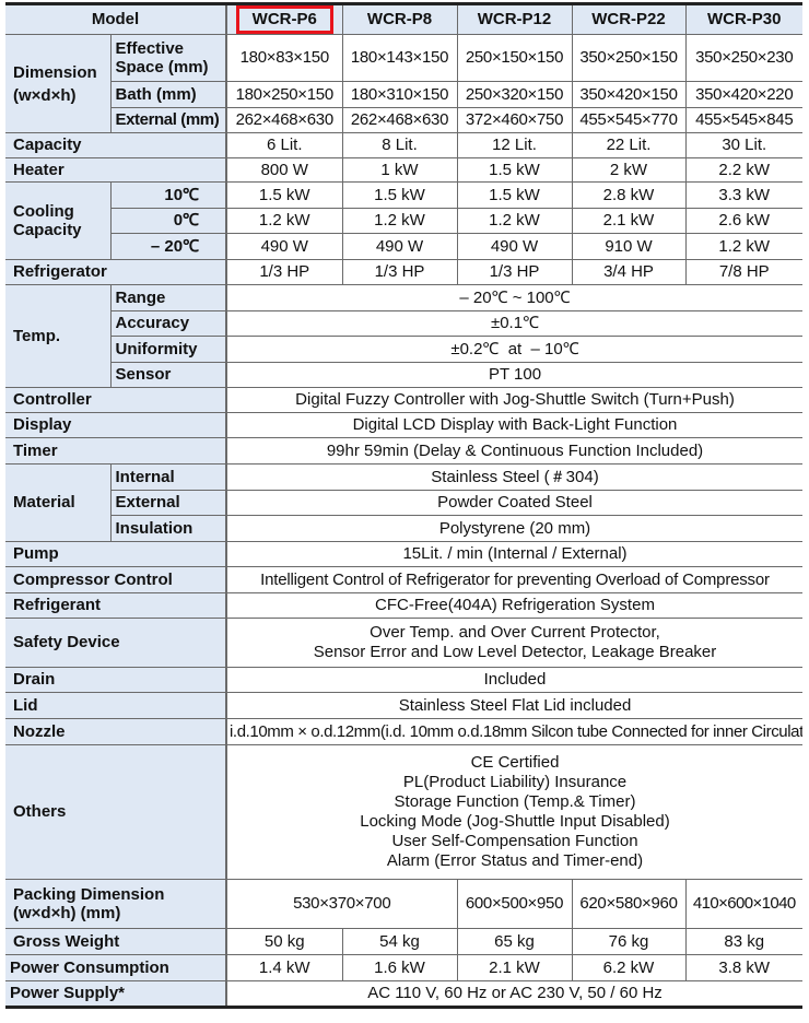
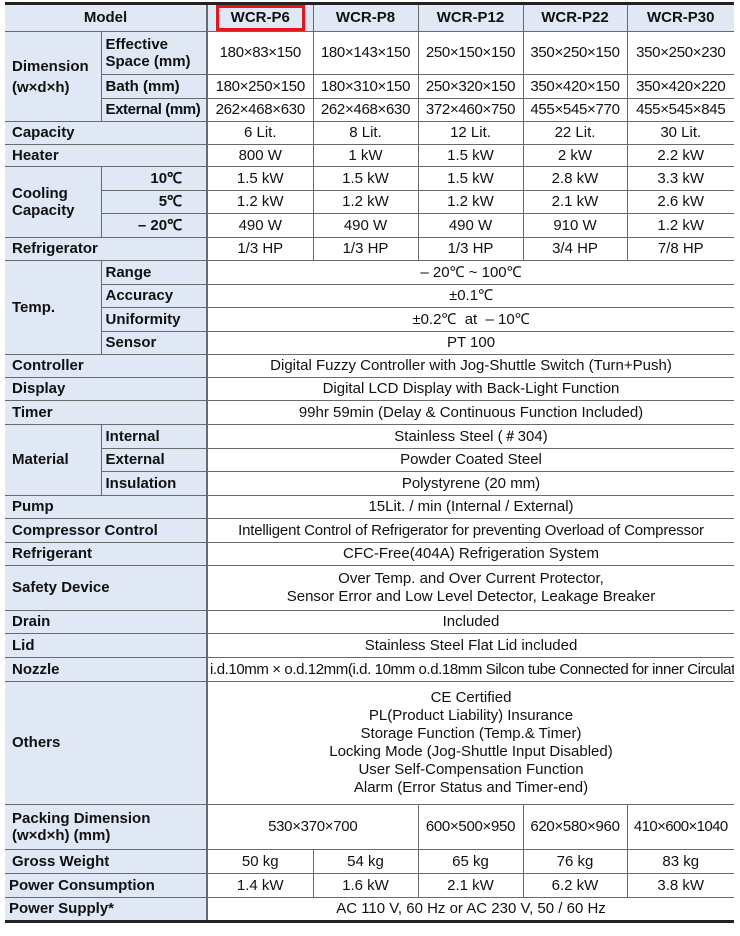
  Model	WCR-P6	WCR-P8	WCR-P12	WCR-P22	WCR-P30
  Dimension (w×d×h)	Effective Space (mm)	180×83×150	180×143×150	250×150×150	350×250×150	350×250×230
  Bath (mm)	180×250×150	180×310×150	250×320×150	350×420×150	350×420×220
  External (mm)	262×468×630	262×468×630	372×460×750	455×545×770	455×545×845
  Capacity	6 Lit.	8 Lit.	12 Lit.	22 Lit.	30 Lit.
  Heater	800 W	1 kW	1.5 kW	2 kW	2.2 kW
  Cooling Capacity	10℃	1.5 kW	1.5 kW	1.5 kW	2.8 kW	3.3 kW
- 0℃	1.2 kW	1.2 kW	1.2 kW	2.1 kW	2.6 kW
+ 5℃	1.2 kW	1.2 kW	1.2 kW	2.1 kW	2.6 kW
  – 20℃	490 W	490 W	490 W	910 W	1.2 kW
  Refrigerator	1/3 HP	1/3 HP	1/3 HP	3/4 HP	7/8 HP
  Temp.	Range	– 20℃ ~ 100℃
  Accuracy	±0.1℃
  Uniformity	±0.2℃ at – 10℃
  Sensor	PT 100
  Controller	Digital Fuzzy Controller with Jog-Shuttle Switch (Turn+Push)
  Display	Digital LCD Display with Back-Light Function
  Timer	99hr 59min (Delay & Continuous Function Included)
  Material	Internal	Stainless Steel (＃304)
  External	Powder Coated Steel
  Insulation	Polystyrene (20 mm)
  Pump	15Lit. / min (Internal / External)
  Compressor Control	Intelligent Control of Refrigerator for preventing Overload of Compressor
  Refrigerant	CFC-Free(404A) Refrigeration System
  Safety Device	Over Temp. and Over Current Protector, Sensor Error and Low Level Detector, Leakage Breaker
  Drain	Included
  Lid	Stainless Steel Flat Lid included
  Nozzle	i.d.10mm × o.d.12mm(i.d. 10mm o.d.18mm Silcon tube Connected for inner Circulat
  Others	CE Certified PL(Product Liability) Insurance Storage Function (Temp.& Timer) Locking Mode (Jog-Shuttle Input Disabled) User Self-Compensation Function Alarm (Error Status and Timer-end)
  Packing Dimension (w×d×h) (mm)	530×370×700	600×500×950	620×580×960	410×600×1040
  Gross Weight	50 kg	54 kg	65 kg	76 kg	83 kg
  Power Consumption	1.4 kW	1.6 kW	2.1 kW	6.2 kW	3.8 kW
  Power Supply*	AC 110 V, 60 Hz or AC 230 V, 50 / 60 Hz
